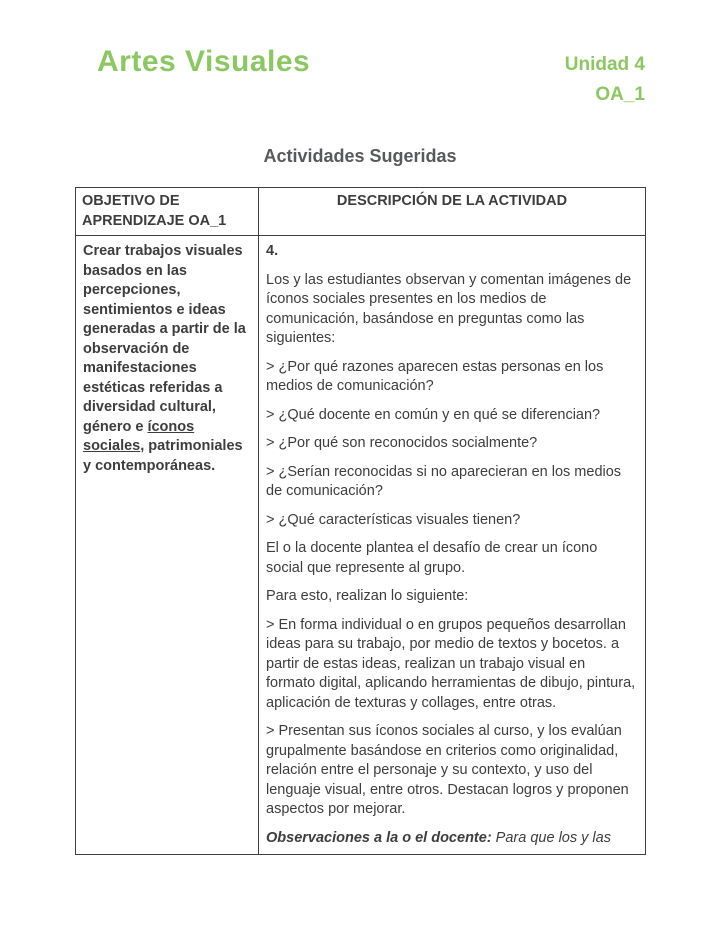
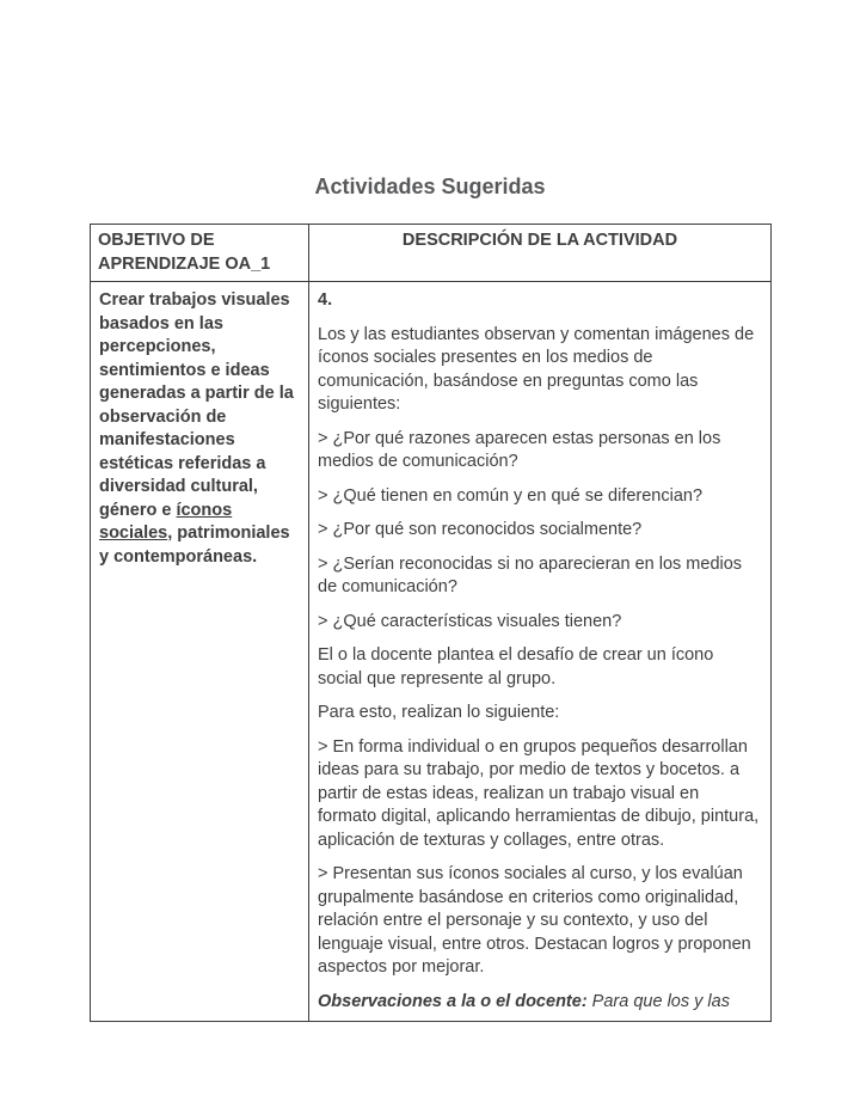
- Artes Visuales
- Unidad 4
- OA_1
  Actividades Sugeridas
  OBJETIVO DE APRENDIZAJE OA_1	DESCRIPCIÓN DE LA ACTIVIDAD
- Crear trabajos visuales basados en las percepciones, sentimientos e ideas generadas a partir de la observación de manifestaciones estéticas referidas a diversidad cultural, género e íconos sociales, patrimoniales y contemporáneas.	4. Los y las estudiantes observan y comentan imágenes de íconos sociales presentes en los medios de comunicación, basándose en preguntas como las siguientes:> ¿Por qué razones aparecen estas personas en los medios de comunicación?> ¿Qué docente en común y en qué se diferencian?> ¿Por qué son reconocidos socialmente?> ¿Serían reconocidas si no aparecieran en los medios de comunicación?> ¿Qué características visuales tienen?El o la docente plantea el desafío de crear un ícono social que represente al grupo.Para esto, realizan lo siguiente:> En forma individual o en grupos pequeños desarrollan ideas para su trabajo, por medio de textos y bocetos. a partir de estas ideas, realizan un trabajo visual en formato digital, aplicando herramientas de dibujo, pintura, aplicación de texturas y collages, entre otras.> Presentan sus íconos sociales al curso, y los evalúan grupalmente basándose en criterios como originalidad, relación entre el personaje y su contexto, y uso del lenguaje visual, entre otros. Destacan logros y proponen aspectos por mejorar. Observaciones a la o el docente: Para que los y las
+ Crear trabajos visuales basados en las percepciones, sentimientos e ideas generadas a partir de la observación de manifestaciones estéticas referidas a diversidad cultural, género e íconos sociales, patrimoniales y contemporáneas.	4. Los y las estudiantes observan y comentan imágenes de íconos sociales presentes en los medios de comunicación, basándose en preguntas como las siguientes:> ¿Por qué razones aparecen estas personas en los medios de comunicación?> ¿Qué tienen en común y en qué se diferencian?> ¿Por qué son reconocidos socialmente?> ¿Serían reconocidas si no aparecieran en los medios de comunicación?> ¿Qué características visuales tienen?El o la docente plantea el desafío de crear un ícono social que represente al grupo.Para esto, realizan lo siguiente:> En forma individual o en grupos pequeños desarrollan ideas para su trabajo, por medio de textos y bocetos. a partir de estas ideas, realizan un trabajo visual en formato digital, aplicando herramientas de dibujo, pintura, aplicación de texturas y collages, entre otras.> Presentan sus íconos sociales al curso, y los evalúan grupalmente basándose en criterios como originalidad, relación entre el personaje y su contexto, y uso del lenguaje visual, entre otros. Destacan logros y proponen aspectos por mejorar. Observaciones a la o el docente: Para que los y las
